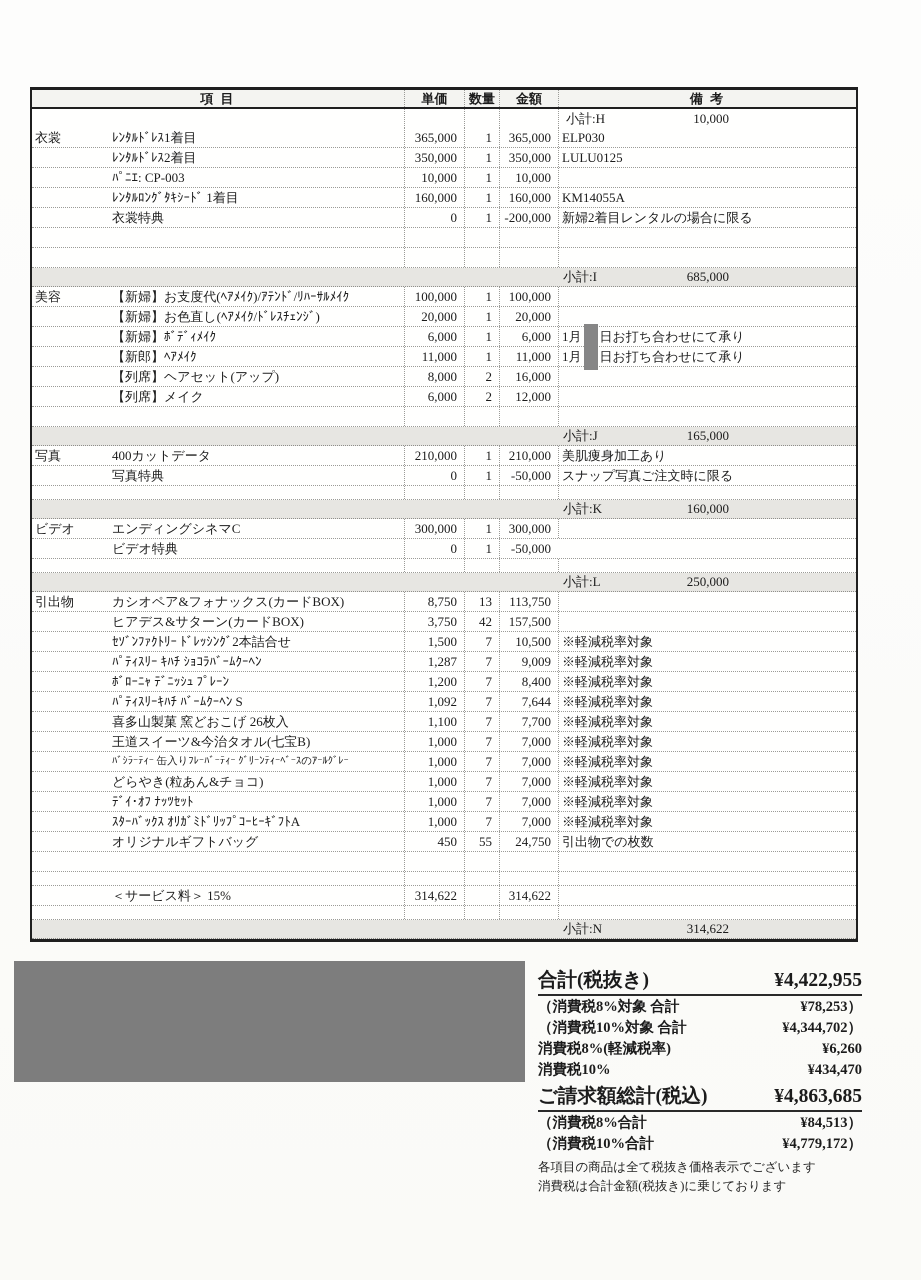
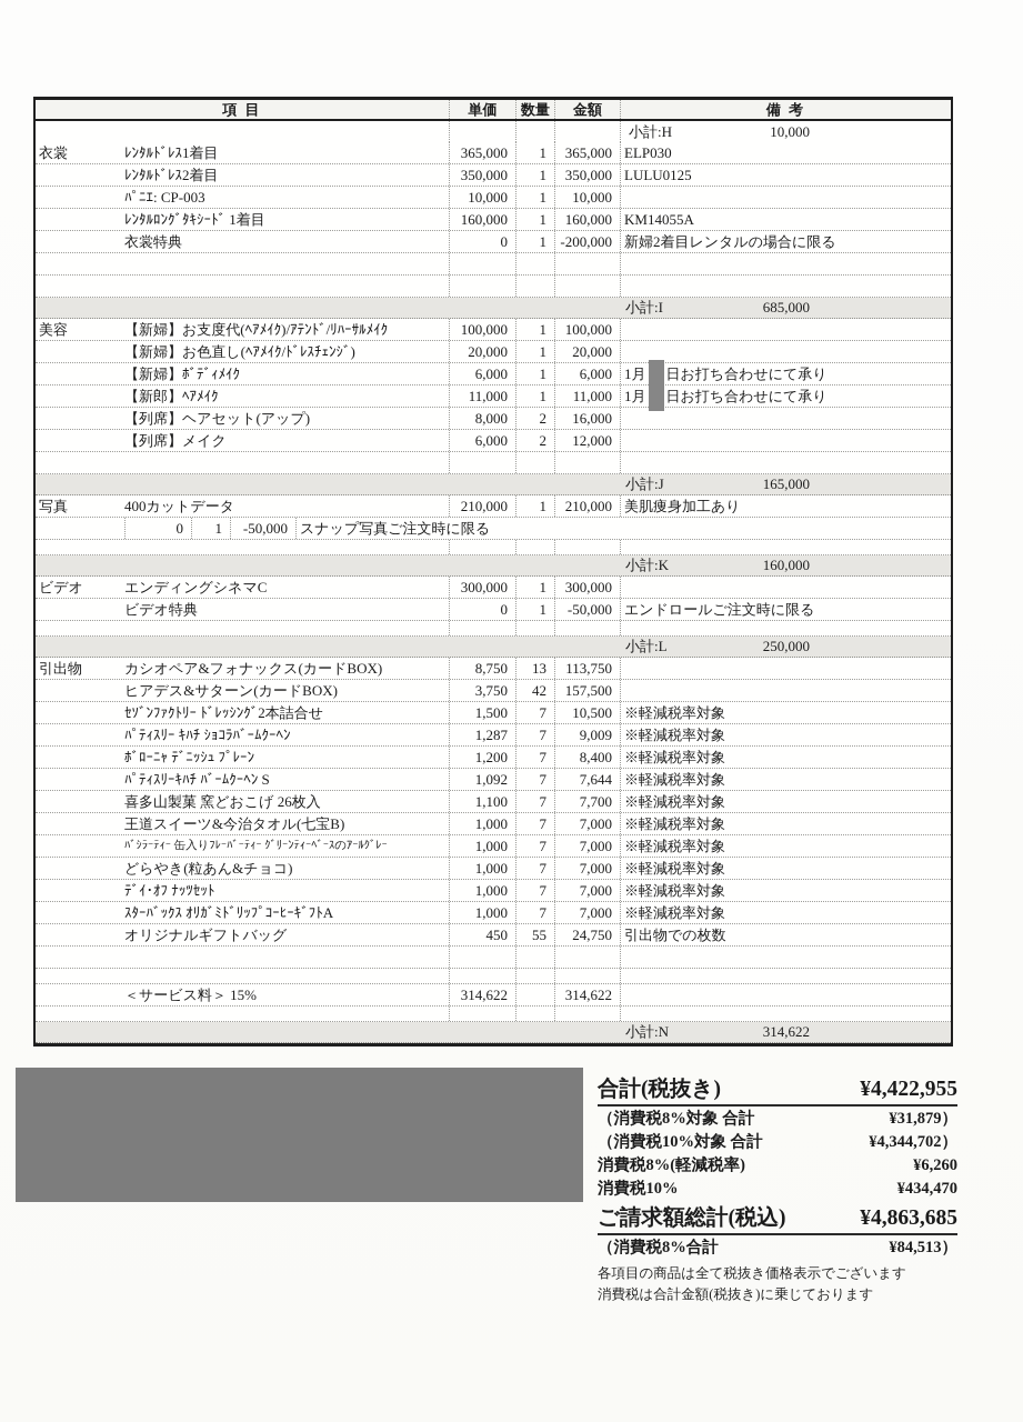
  項 目
  単価
  数量
  金額
  備 考
  小計:H
  10,000
  衣裳
  ﾚﾝﾀﾙﾄﾞﾚｽ1着目
  365,000
  1
  365,000
  ELP030
  ﾚﾝﾀﾙﾄﾞﾚｽ2着目
  350,000
  1
  350,000
  LULU0125
  ﾊﾟﾆｴ: CP-003
  10,000
  1
  10,000
  ﾚﾝﾀﾙﾛﾝｸﾞﾀｷｼｰﾄﾞ 1着目
  160,000
  1
  160,000
  KM14055A
  衣裳特典
  0
  1
  -200,000
  新婦2着目レンタルの場合に限る
  小計:I
  685,000
  美容
  【新婦】お支度代(ﾍｱﾒｲｸ)/ｱﾃﾝﾄﾞ/ﾘﾊｰｻﾙﾒｲｸ
  100,000
  1
  100,000
  【新婦】お色直し(ﾍｱﾒｲｸ/ﾄﾞﾚｽﾁｪﾝｼﾞ)
  20,000
  1
  20,000
  【新婦】ﾎﾞﾃﾞｨﾒｲｸ
  6,000
  1
  6,000
  1月
  日お打ち合わせにて承り
  【新郎】ﾍｱﾒｲｸ
  11,000
  1
  11,000
  1月
  日お打ち合わせにて承り
  【列席】ヘアセット(アップ)
  8,000
  2
  16,000
  【列席】メイク
  6,000
  2
  12,000
  小計:J
  165,000
  写真
  400カットデータ
  210,000
  1
  210,000
  美肌痩身加工あり
- 写真特典
  0
  1
  -50,000
  スナップ写真ご注文時に限る
  小計:K
  160,000
  ビデオ
  エンディングシネマC
  300,000
  1
  300,000
  ビデオ特典
  0
  1
  -50,000
+ エンドロールご注文時に限る
  小計:L
  250,000
  引出物
  カシオペア&フォナックス(カードBOX)
  8,750
  13
  113,750
  ヒアデス&サターン(カードBOX)
  3,750
  42
  157,500
  ｾｿﾞﾝﾌｧｸﾄﾘｰ ﾄﾞﾚｯｼﾝｸﾞ2本詰合せ
  1,500
  7
  10,500
  ※軽減税率対象
  ﾊﾟﾃｨｽﾘｰ ｷﾊﾁ ｼｮｺﾗﾊﾞｰﾑｸｰﾍﾝ
  1,287
  7
  9,009
  ※軽減税率対象
  ﾎﾞﾛｰﾆｬ ﾃﾞﾆｯｼｭ ﾌﾟﾚｰﾝ
  1,200
  7
  8,400
  ※軽減税率対象
  ﾊﾟﾃｨｽﾘｰｷﾊﾁ ﾊﾞｰﾑｸｰﾍﾝ S
  1,092
  7
  7,644
  ※軽減税率対象
  喜多山製菓 窯どおこげ 26枚入
  1,100
  7
  7,700
  ※軽減税率対象
  王道スイーツ&今治タオル(七宝B)
  1,000
  7
  7,000
  ※軽減税率対象
  ﾊﾞｼﾗｰﾃｨｰ 缶入りﾌﾚｰﾊﾞｰﾃｨｰ ｸﾞﾘｰﾝﾃｨｰﾍﾞｰｽのｱｰﾙｸﾞﾚｰ
  1,000
  7
  7,000
  ※軽減税率対象
  どらやき(粒あん&チョコ)
  1,000
  7
  7,000
  ※軽減税率対象
  ﾃﾞｲ･ｵﾌ ﾅｯﾂｾｯﾄ
  1,000
  7
  7,000
  ※軽減税率対象
  ｽﾀｰﾊﾞｯｸｽ ｵﾘｶﾞﾐﾄﾞﾘｯﾌﾟｺｰﾋｰｷﾞﾌﾄA
  1,000
  7
  7,000
  ※軽減税率対象
  オリジナルギフトバッグ
  450
  55
  24,750
  引出物での枚数
  ＜サービス料＞ 15%
  314,622
  314,622
  小計:N
  314,622
  合計(税抜き)
  ¥4,422,955
  （消費税8%対象 合計
- ¥78,253）
+ ¥31,879）
  （消費税10%対象 合計
  ¥4,344,702）
  消費税8%(軽減税率)
  ¥6,260
  消費税10%
  ¥434,470
  ご請求額総計(税込)
  ¥4,863,685
  （消費税8%合計
  ¥84,513）
- （消費税10%合計
- ¥4,779,172）
  各項目の商品は全て税抜き価格表示でございます
  消費税は合計金額(税抜き)に乗じております
